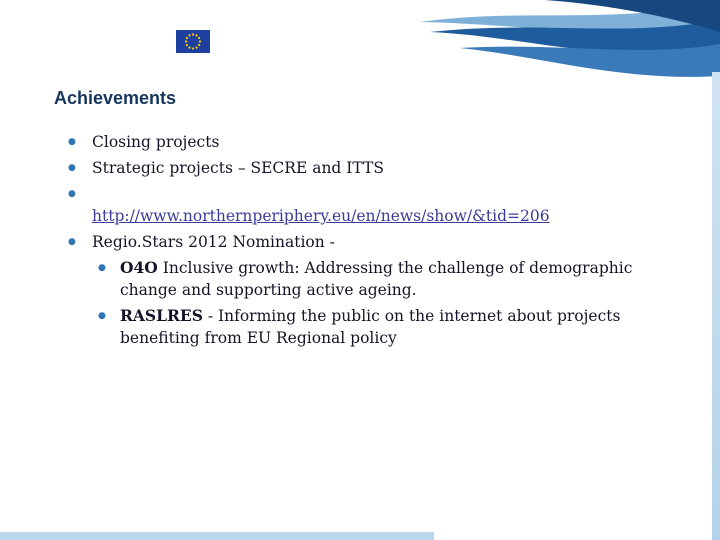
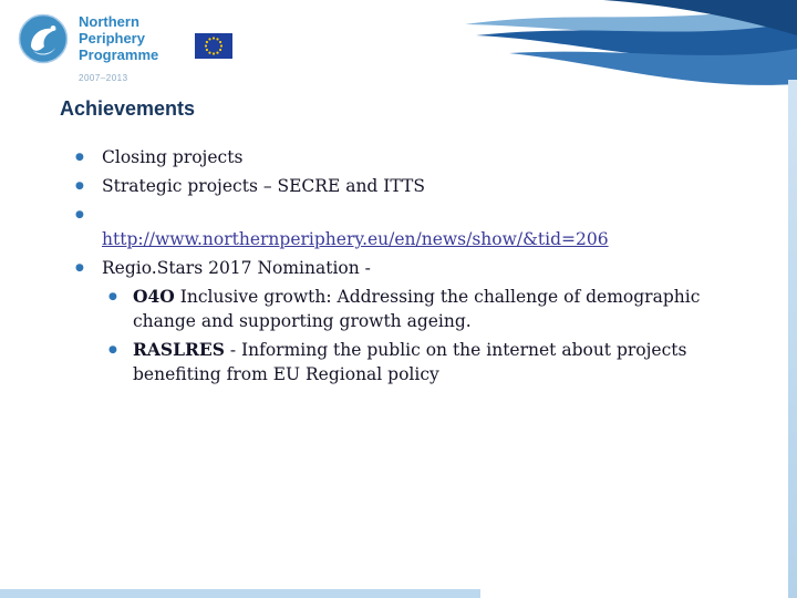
+ Northern
+ Periphery
+ Programme
+ 2007–2013
  Achievements
  ●
  Closing projects
  ●
  Strategic projects – SECRE and ITTS
  ●
  http://www.northernperiphery.eu/en/news/show/&tid=206
  ●
- Regio.Stars 2012 Nomination -
+ Regio.Stars 2017 Nomination -
  ●
- O4O Inclusive growth: Addressing the challenge of demographic change and supporting active ageing.
+ O4O Inclusive growth: Addressing the challenge of demographic change and supporting growth ageing.
  ●
  RASLRES - Informing the public on the internet about projects benefiting from EU Regional policy
